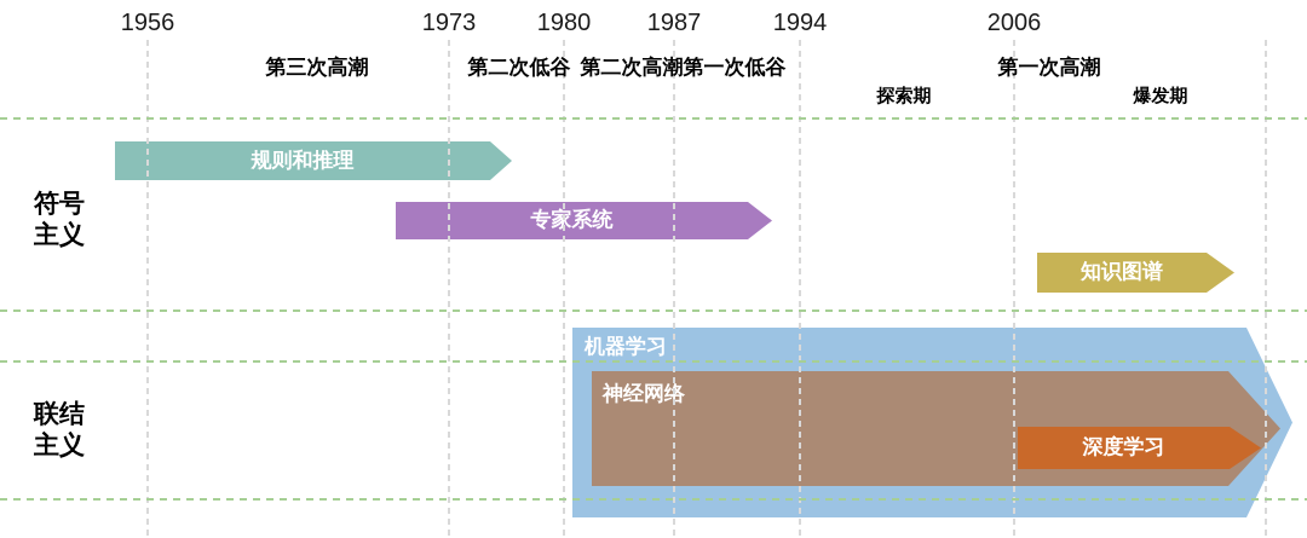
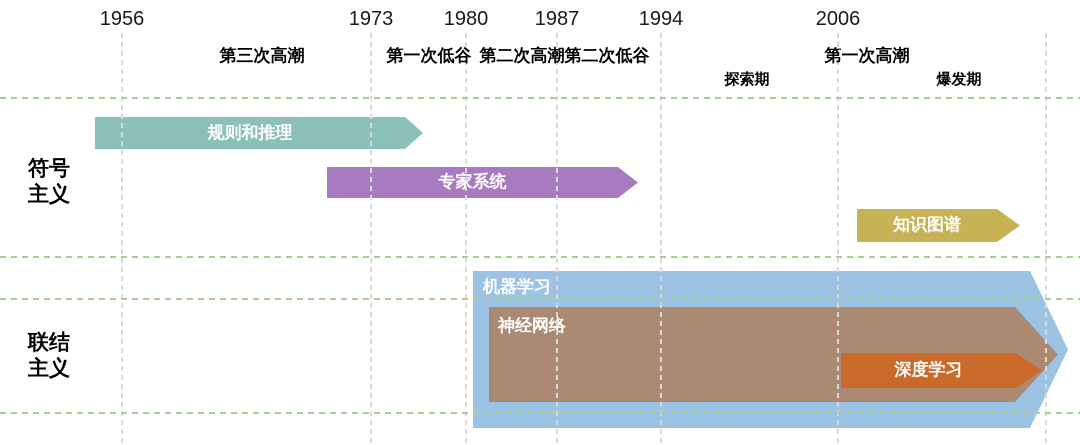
  规则和推理
  专家系统
  知识图谱
  机器学习
  神经网
  深度学习
  1956
  1973
  1980
  1987
  1994
  2006
  第三次高潮
- 第二次低谷
+ 第一次低谷
  第二次高潮
- 第一次低谷
+ 第二次低谷
  第一次高潮
  探索期
  爆发期
  符号
  主义
  联结
  主义
